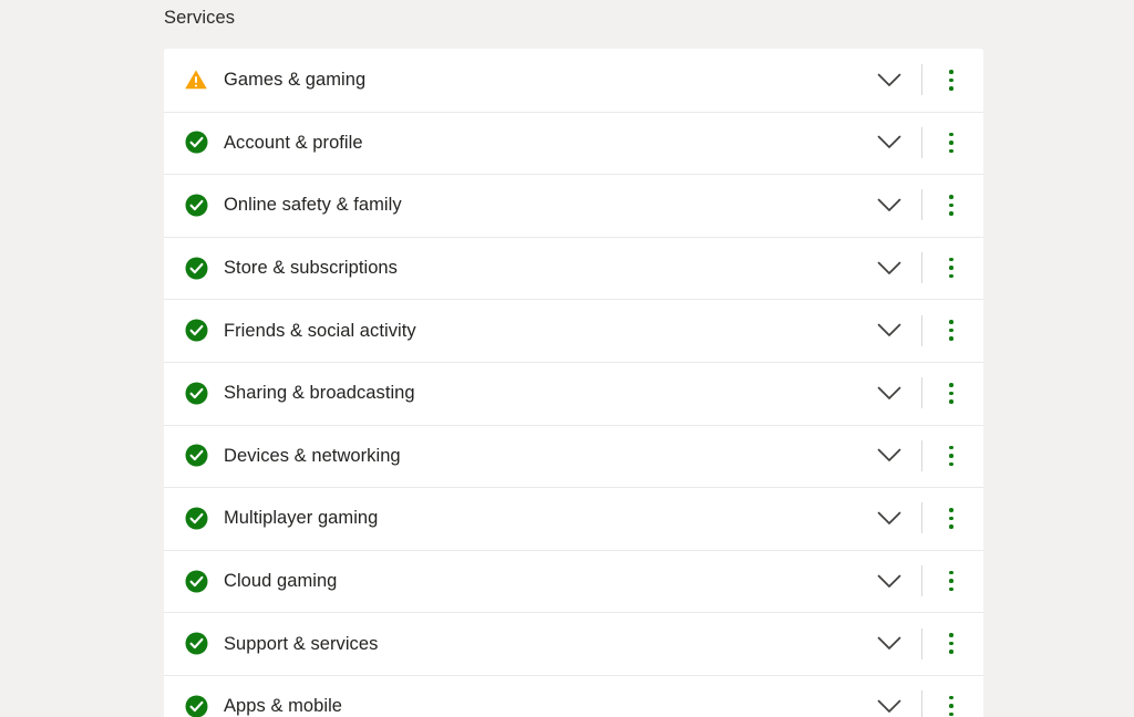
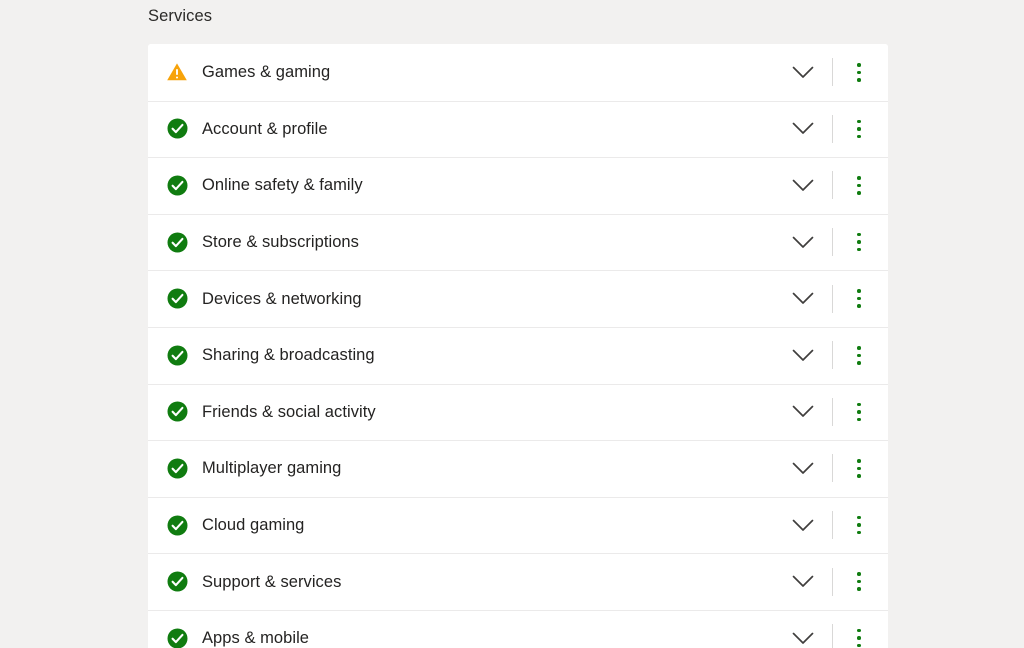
  Services
  Games & gaming
  Account & profile
  Online safety & family
  Store & subscriptions
- Friends & social activity
+ Devices & networking
  Sharing & broadcasting
- Devices & networking
+ Friends & social activity
  Multiplayer gaming
  Cloud gaming
  Support & services
  Apps & mobile
